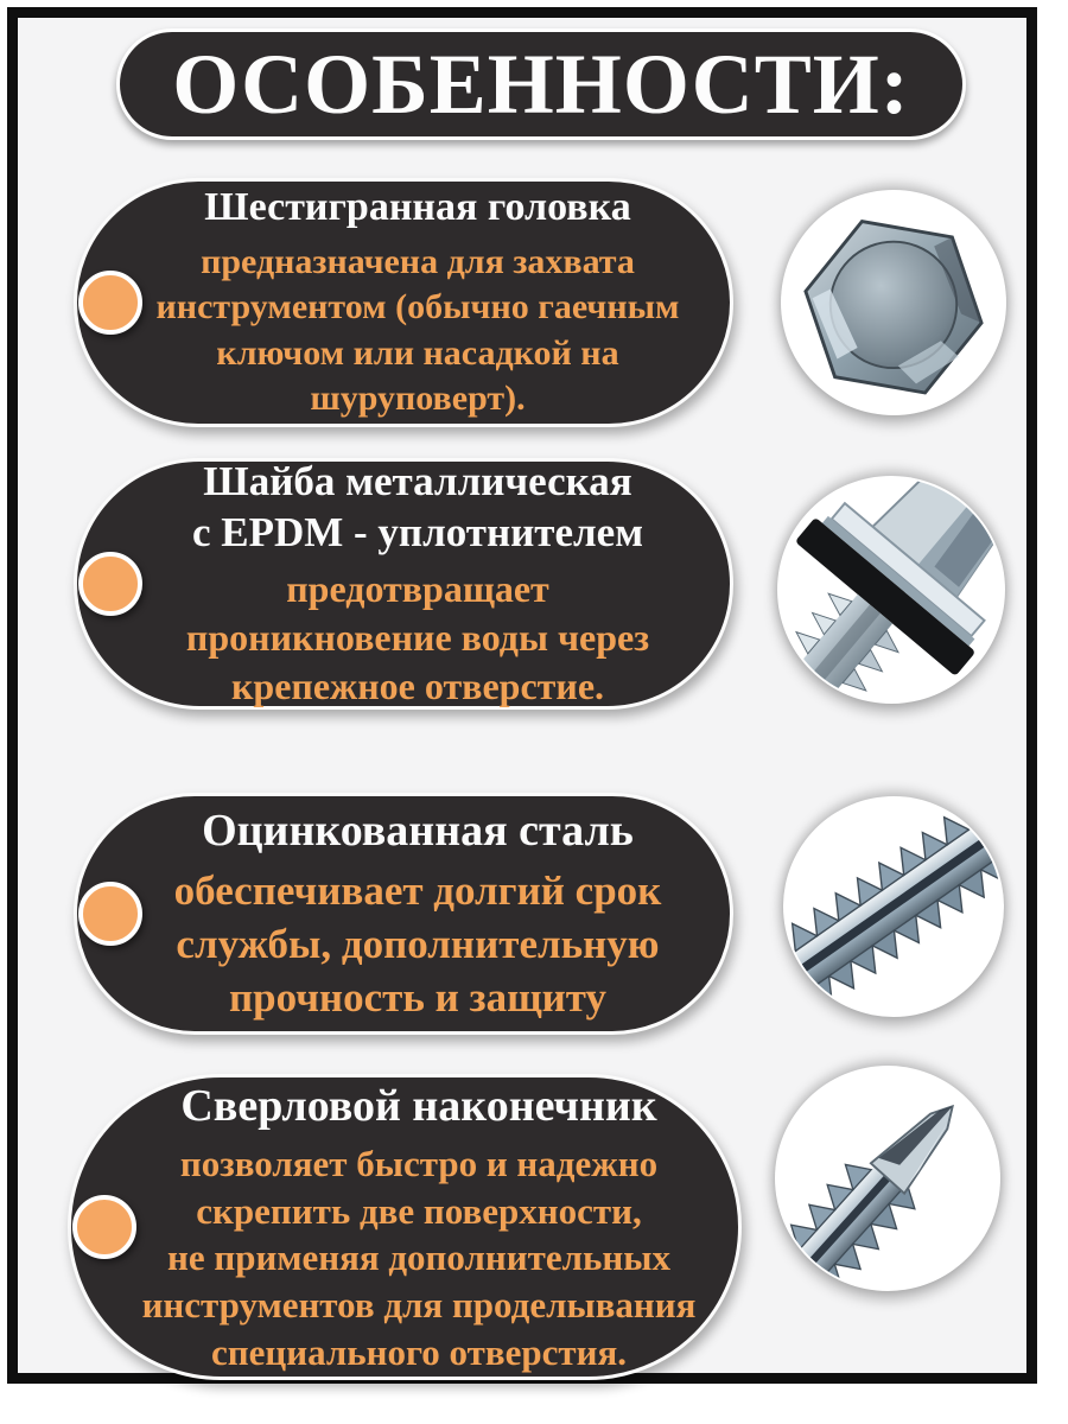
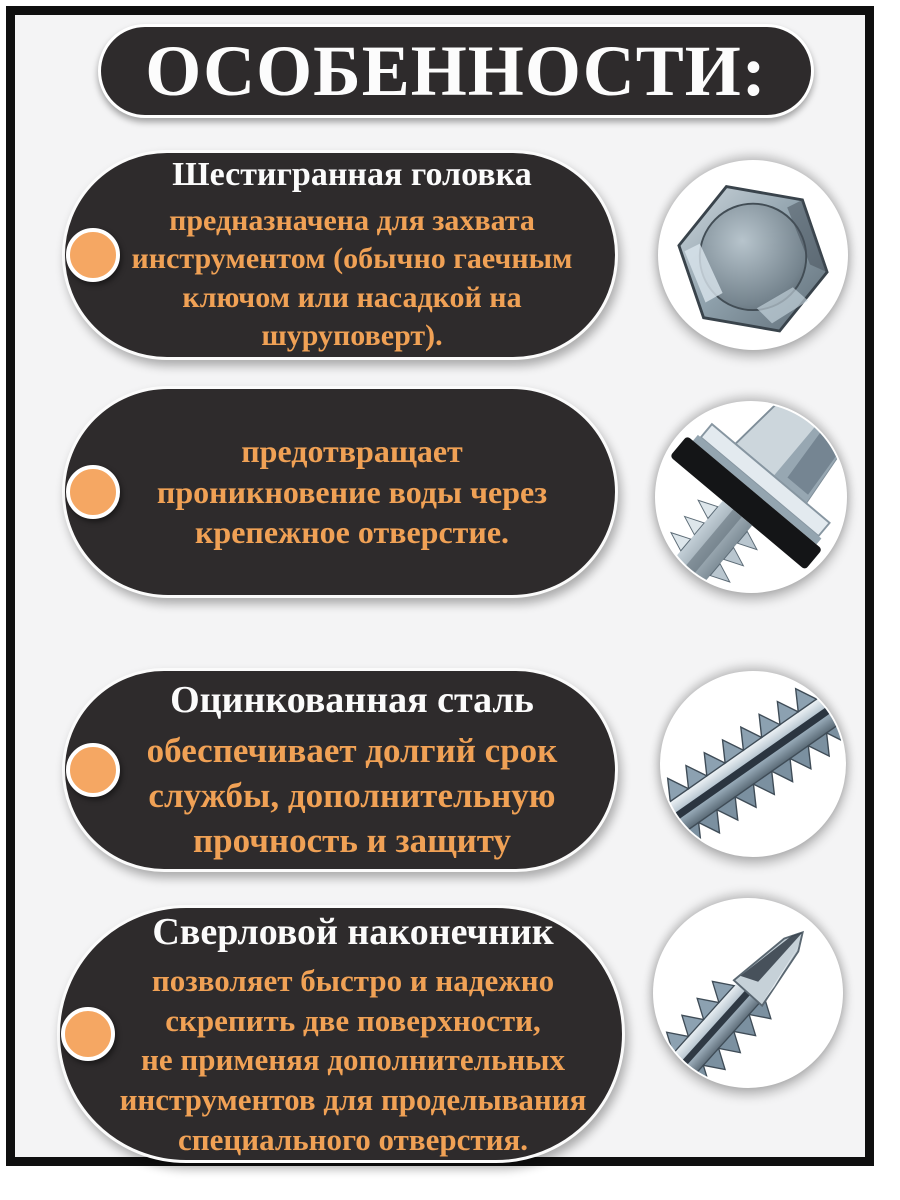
  ОСОБЕННОСТИ:
  Шестигранная головка
  предназначена для захвата
  инструментом (обычно гаечным
  ключом или насадкой на
  шуруповерт).
- Шайба металлическая
- с EPDM - уплотнителем
  предотвращает
  проникновение воды через
  крепежное отверстие.
  Оцинкованная сталь
  обеспечивает долгий срок
  службы, дополнительную
  прочность и защиту
  Сверловой наконечник
  позволяет быстро и надежно
  скрепить две поверхности,
  не применяя дополнительных
  инструментов для проделывания
  специального отверстия.
